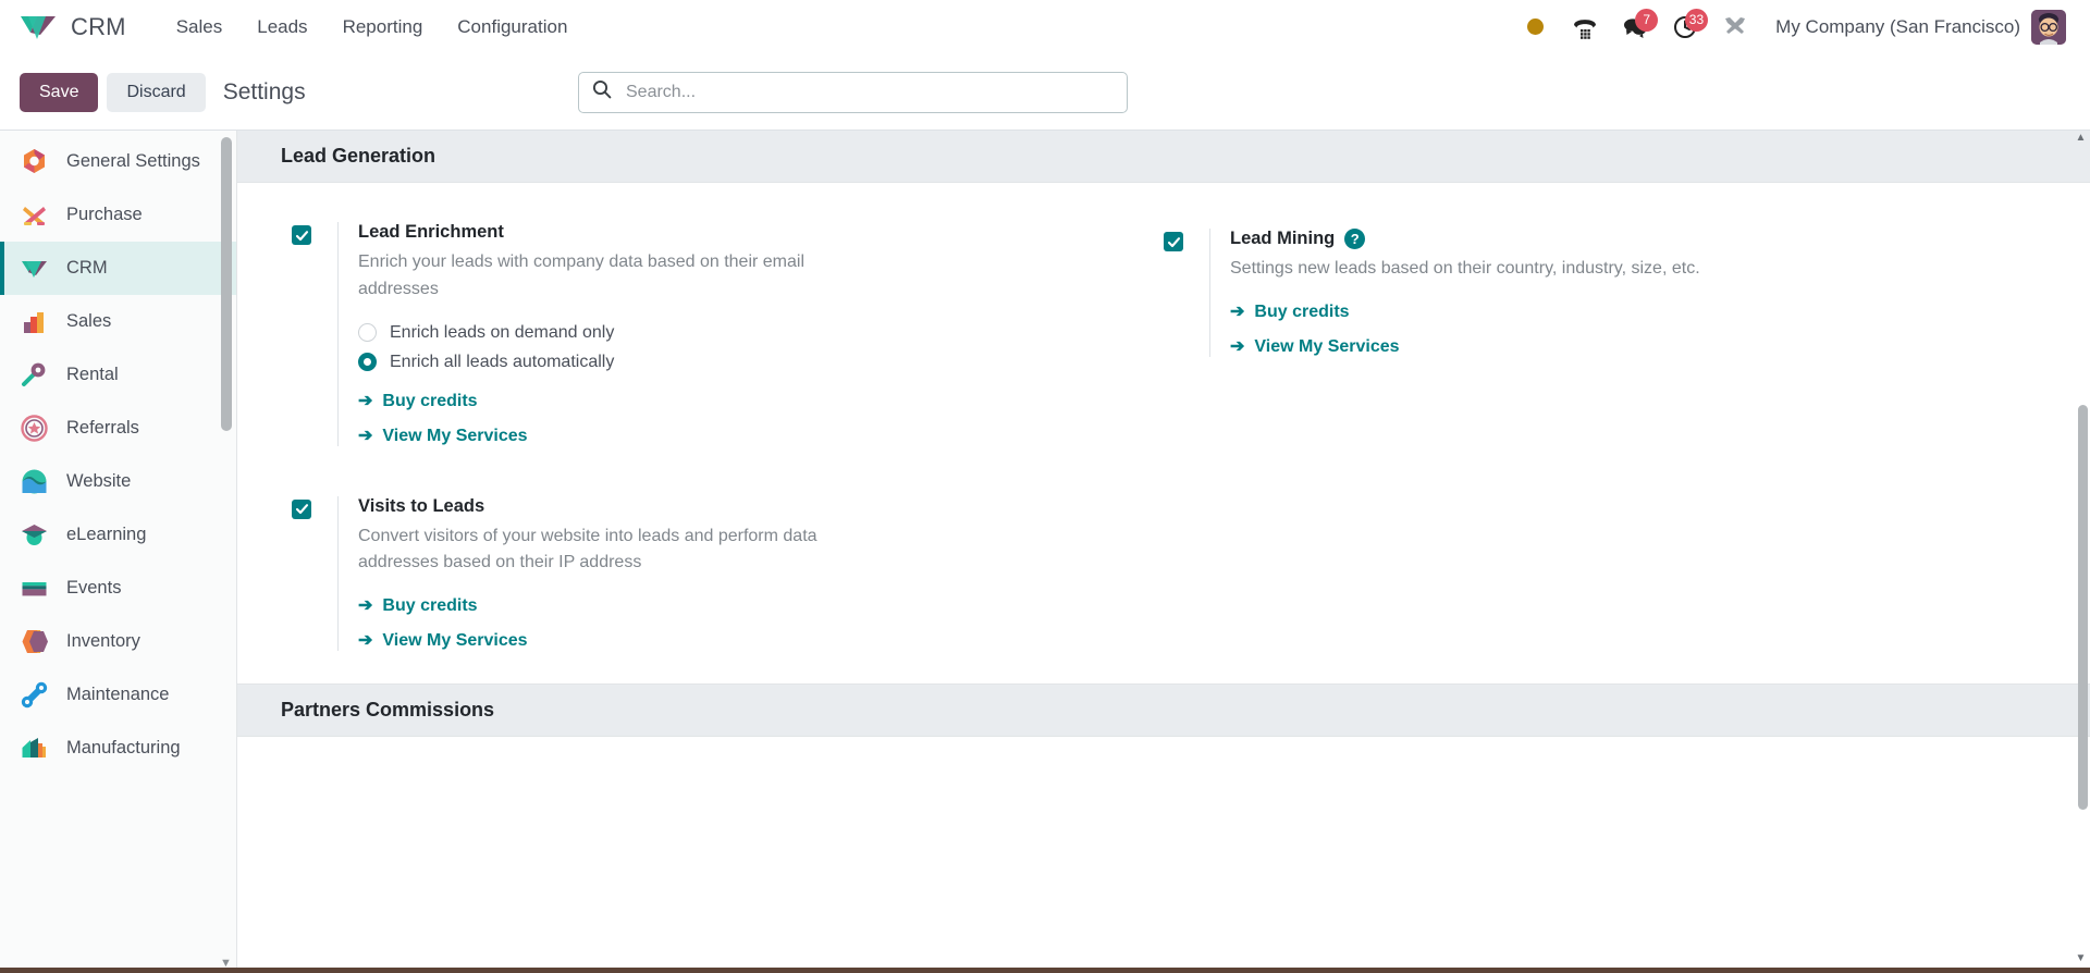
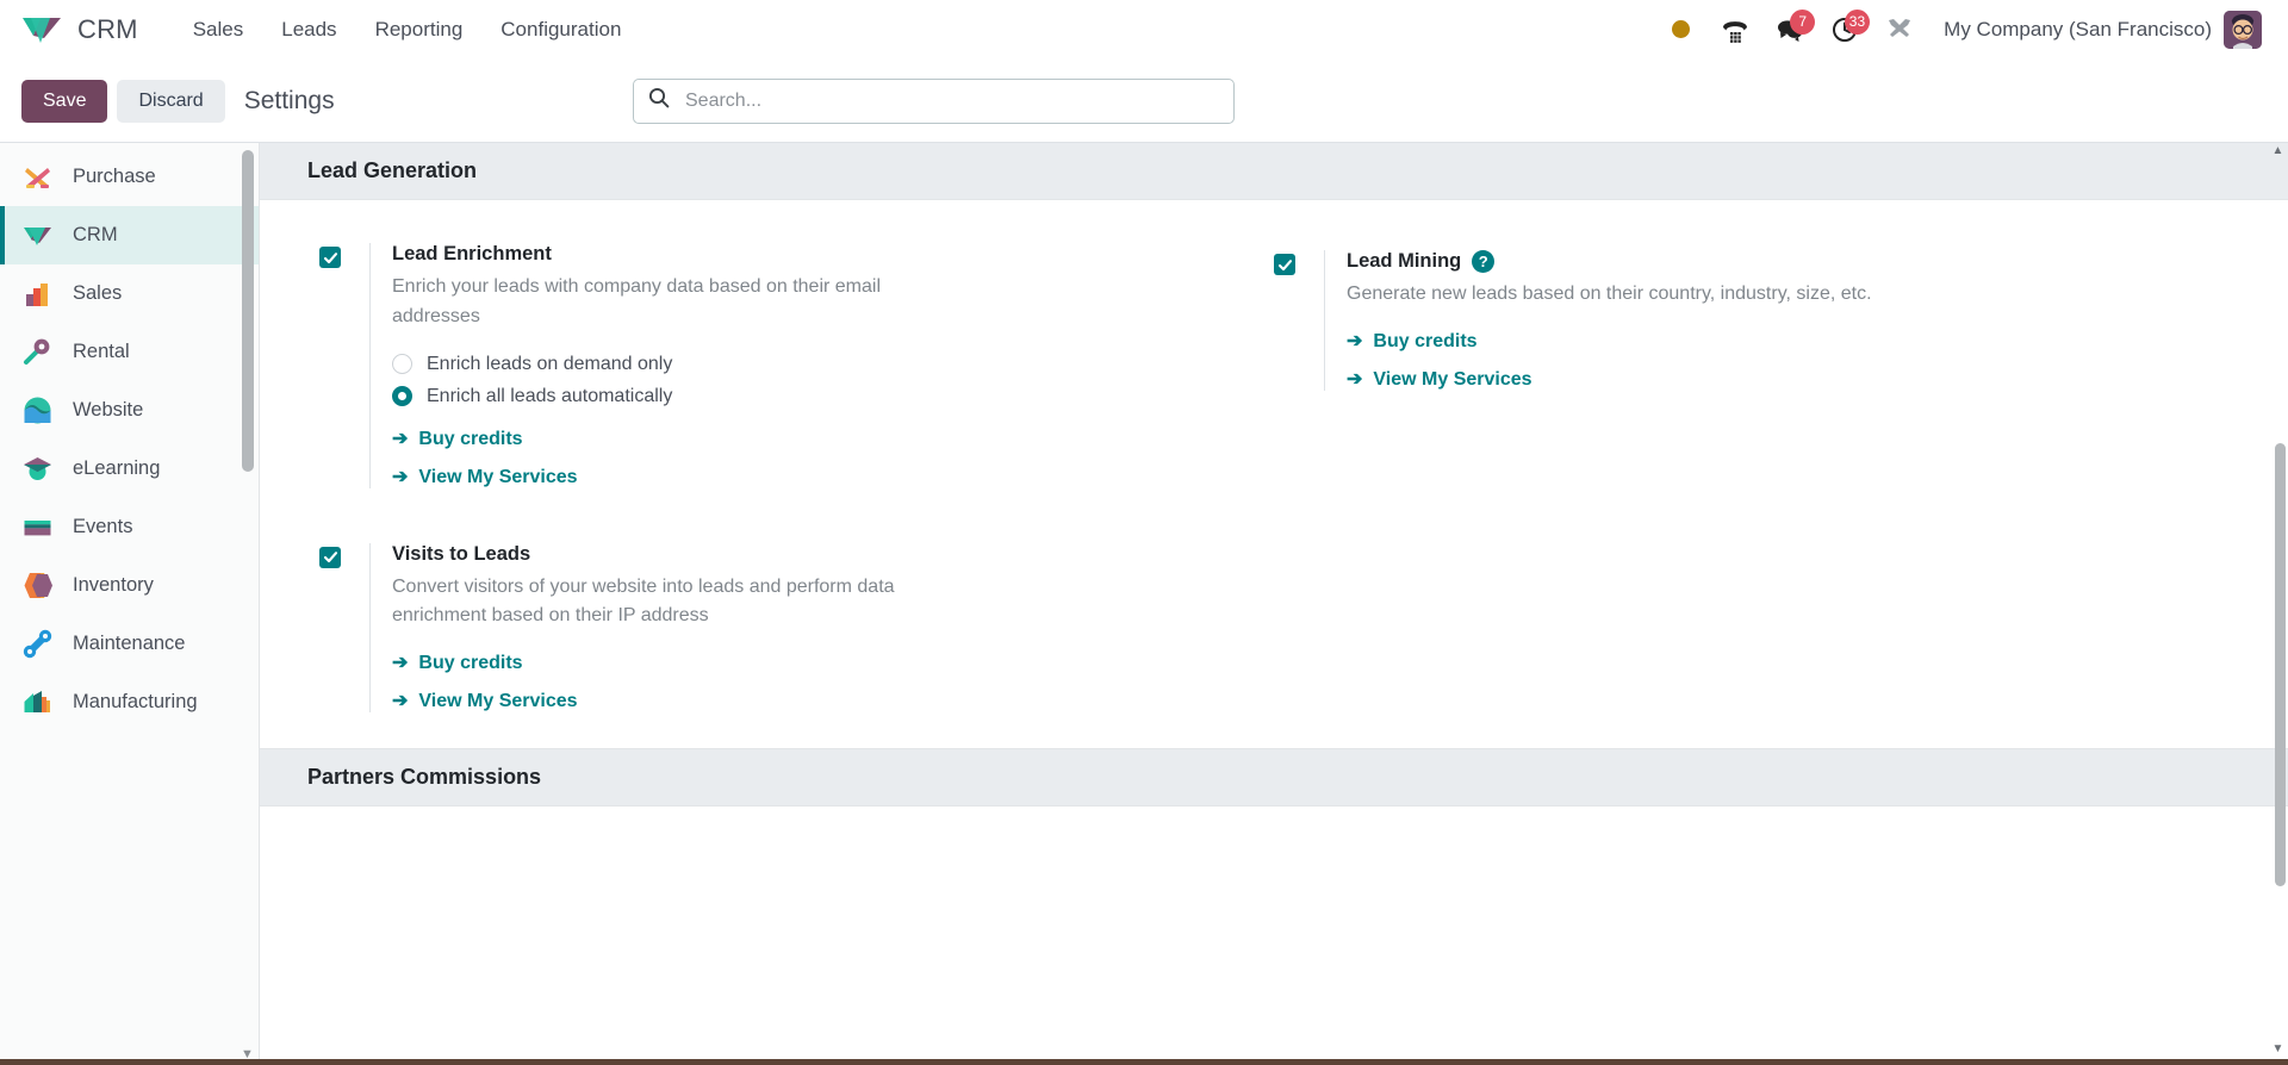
  CRM
  Sales
  Leads
  Reporting
  Configuration
  7
  33
  My Company (San Francisco)
  Save
  Discard
  Settings
  Search...
- General Settings
  Purchase
  CRM
  Sales
  Rental
- Referrals
  Website
  eLearning
  Events
  Inventory
  Maintenance
  Manufacturing
  ▼
  Lead Generation
  Lead Enrichment
  Enrich your leads with company data based on their email addresses
  Enrich leads on demand only
  Enrich all leads automatically
  ➔
  Buy credits
  ➔
  View My Services
  Visits to Leads
- Convert visitors of your website into leads and perform data addresses based on their IP address
+ Convert visitors of your website into leads and perform data enrichment based on their IP address
  ➔
  Buy credits
  ➔
  View My Services
  Lead Mining
  ?
- Settings new leads based on their country, industry, size, etc.
+ Generate new leads based on their country, industry, size, etc.
  ➔
  Buy credits
  ➔
  View My Services
  Partners Commissions
  ▲
  ▼
